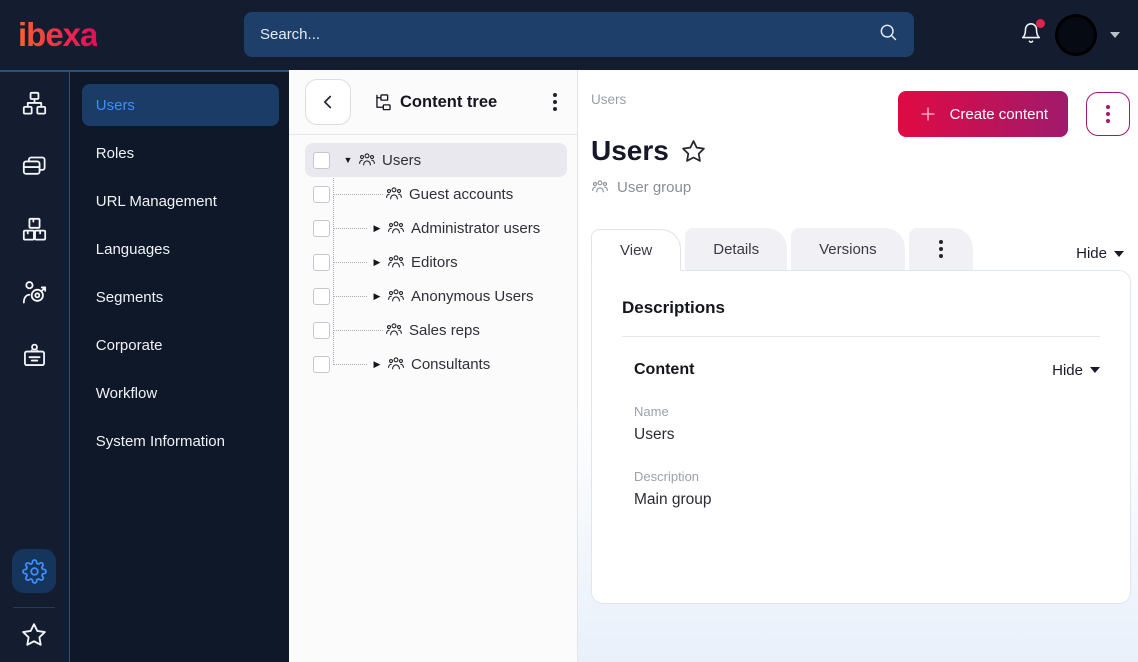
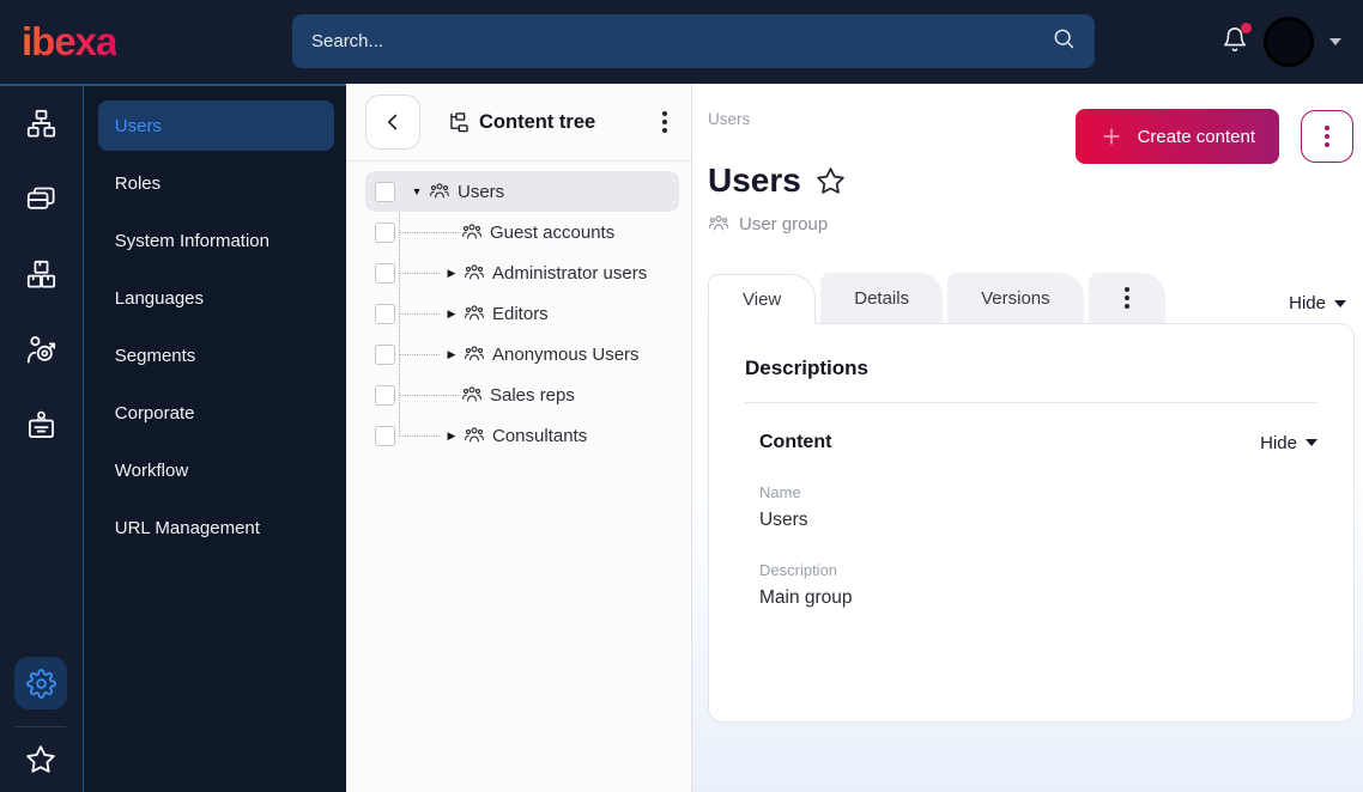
  ibexa
  Search...
  Users
  Roles
- URL Management
+ System Information
  Languages
  Segments
  Corporate
  Workflow
- System Information
+ URL Management
  Content tree
  ▼
  Users
  Guest accounts
  ▶
  Administrator users
  ▶
  Editors
  ▶
  Anonymous Users
  Sales reps
  ▶
  Consultants
  Users
  Create content
  Users
  User group
  View
  Details
  Versions
  Hide
  Descriptions
  Content
  Hide
  Name
  Users
  Description
  Main group
